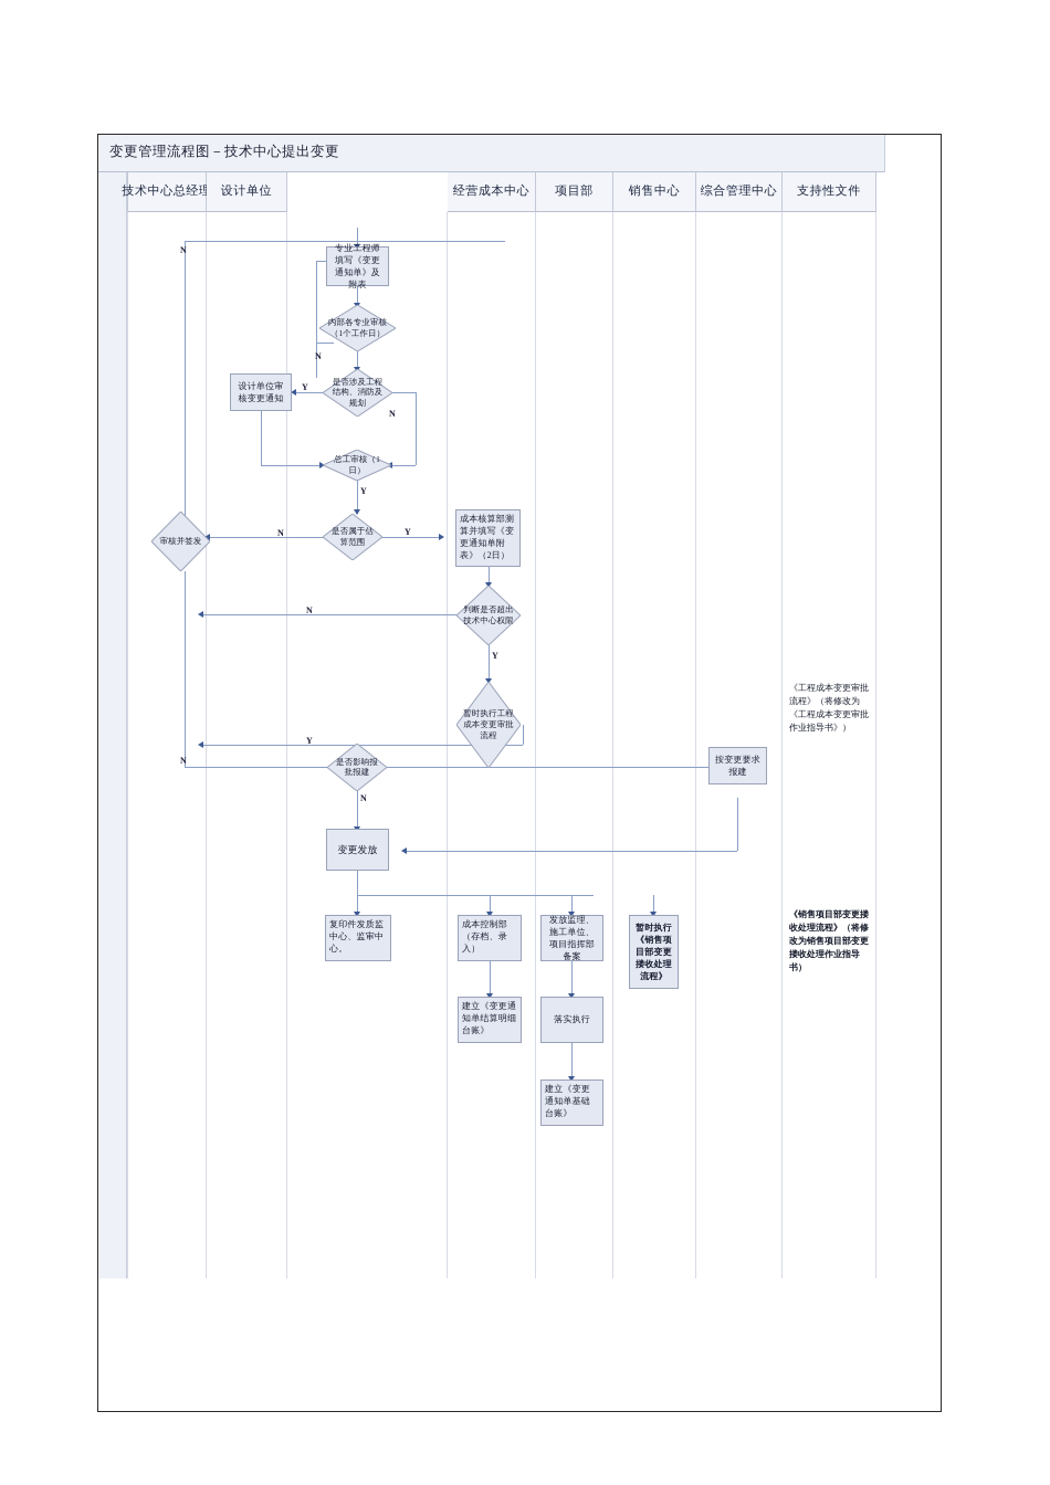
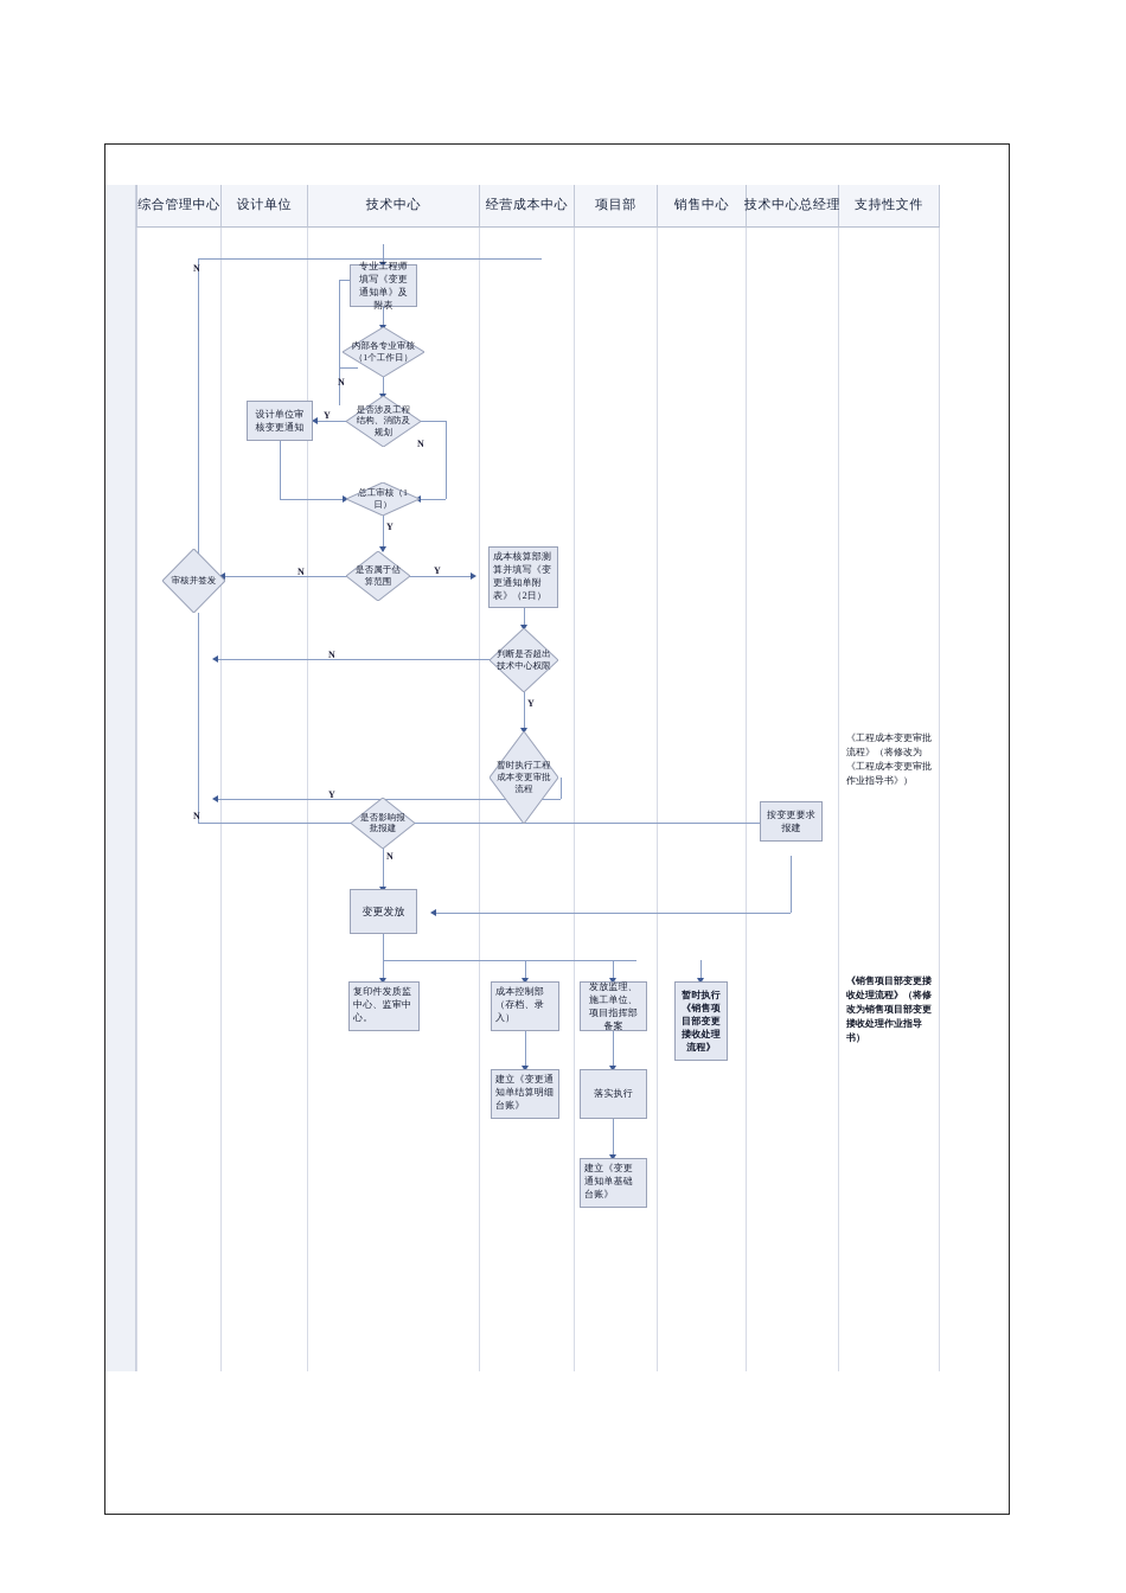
- 变更管理流程图－技术中心提出变更
- 技术中心总经理
+ 综合管理中心
  设计单位
+ 技术中心
  经营成本中心
  项目部
  销售中心
- 综合管理中心
+ 技术中心总经理
  支持性文件
  N
  Y
  N
  Y
  N
  N
  Y
  N
  N
  Y
  Y
  N
  专业工程师填写《变更通知单》及附表
  内部各专业审核（1个工作日）
  是否涉及工程结构、消防及规划
  设计单位审核变更通知
  总工审核（1日）
  是否属于估算范围
  审核并签发
  成本核算部测算并填写《变更通知单附表》（2日）
  判断是否超出技术中心权限
  暂时执行工程成本变更审批流程
  是否影响报批报建
  按变更要求报建
  变更发放
  复印件发质监中心、监审中心。
  成本控制部（存档、录入）
  建立《变更通知单结算明细台账》
  发放监理、施工单位、项目指挥部备案
  落实执行
  建立《变更通知单基础台账》
  暂时执行《销售项目部变更搂收处理流程》
  《工程成本变更审批流程》（将修改为《工程成本变更审批作业指导书》）
  《销售项目部变更搂收处理流程》（将修改为销售项目部变更搂收处理作业指导书）
